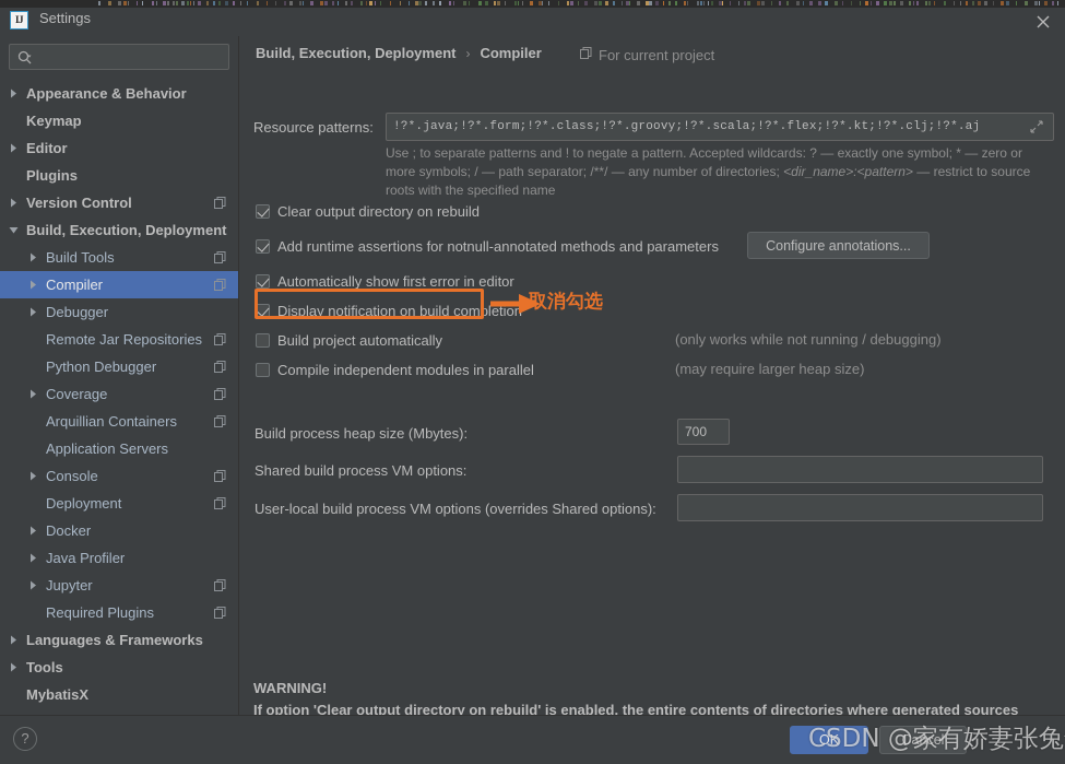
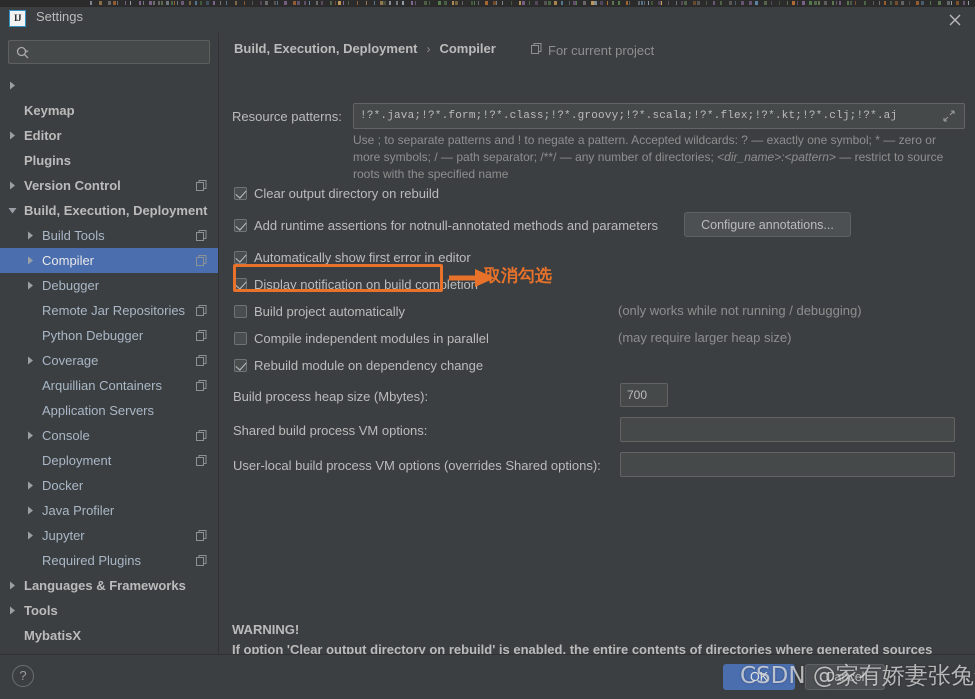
  IJ
  Settings
- Appearance & Behavior
  Keymap
  Editor
  Plugins
  Version Control
  Build, Execution, Deployment
  Build Tools
  Compiler
  Debugger
  Remote Jar Repositories
  Python Debugger
  Coverage
  Arquillian Containers
  Application Servers
  Console
  Deployment
  Docker
  Java Profiler
  Jupyter
  Required Plugins
  Languages & Frameworks
  Tools
  MybatisX
  Build, Execution, Deployment
  ›
  Compiler
  For current project
  Resource patterns:
  !?*.java;!?*.form;!?*.class;!?*.groovy;!?*.scala;!?*.flex;!?*.kt;!?*.clj;!?*.aj
  Use ; to separate patterns and ! to negate a pattern. Accepted wildcards: ? — exactly one symbol; * — zero or
  more symbols; / — path separator; /**/ — any number of directories; <dir_name>:<pattern> — restrict to source
  roots with the specified name
  Clear output directory on rebuild
  Add runtime assertions for notnull-annotated methods and parameters
  Configure annotations...
  Automatically show first error in editor
  Display notification on build completion
  Build project automatically
  (only works while not running / debugging)
  Compile independent modules in parallel
  (may require larger heap size)
+ Rebuild module on dependency change
  Build process heap size (Mbytes):
  700
  Shared build process VM options:
  User-local build process VM options (overrides Shared options):
  WARNING!
  If option 'Clear output directory on rebuild' is enabled, the entire contents of directories where generated sources
  取消勾选
  ?
  OK
  Cancel
  CSDN @家有娇妻张兔
